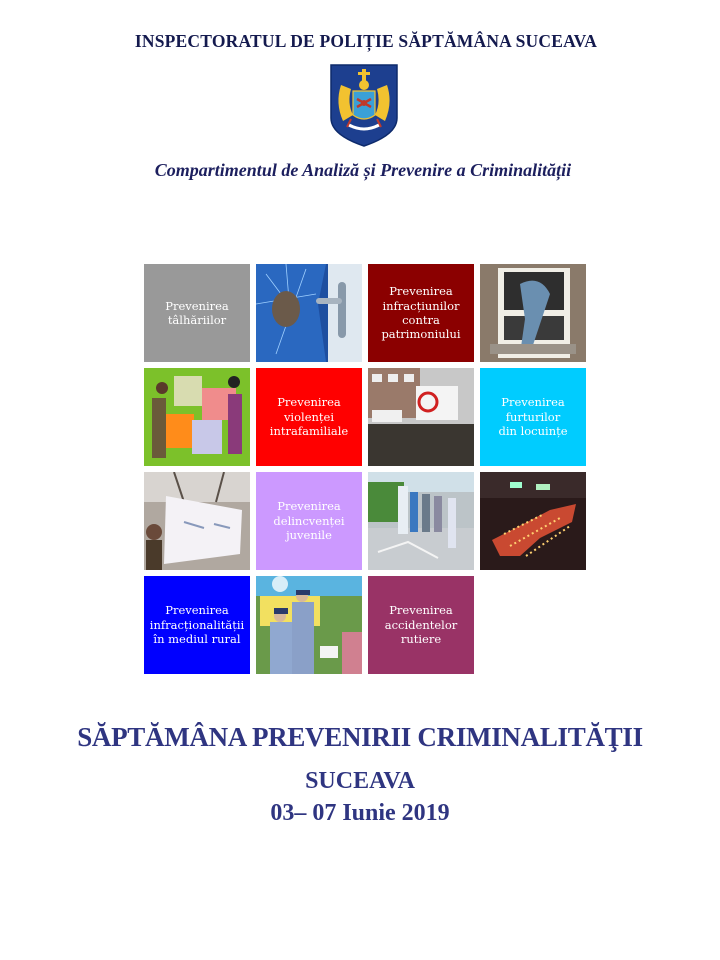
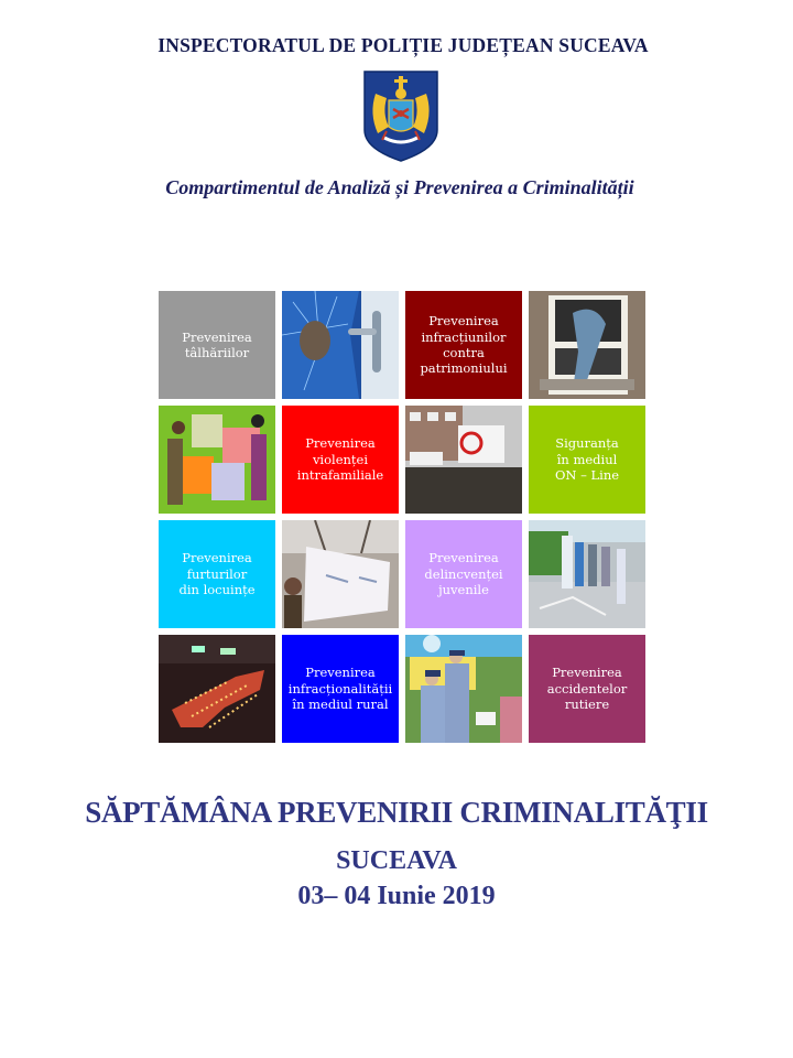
- INSPECTORATUL DE POLIȚIE SĂPTĂMÂNA SUCEAVA
+ INSPECTORATUL DE POLIȚIE JUDEȚEAN SUCEAVA
- Compartimentul de Analiză și Prevenire a Criminalității
+ Compartimentul de Analiză și Prevenirea a Criminalității
  Prevenirea
  tâlhăriilor
  Prevenirea
  infracțiunilor
  contra
  patrimoniului
  Prevenirea
  violenței
  intrafamiliale
+ Siguranța
+ în mediul
+ ON – Line
  Prevenirea
  furturilor
  din locuințe
  Prevenirea
  delincvenței
  juvenile
  Prevenirea
  infracționalității
  în mediul rural
  Prevenirea
  accidentelor
  rutiere
  SĂPTĂMÂNA PREVENIRII CRIMINALITĂŢII
  SUCEAVA
- 03– 07 Iunie 2019
+ 03– 04 Iunie 2019
